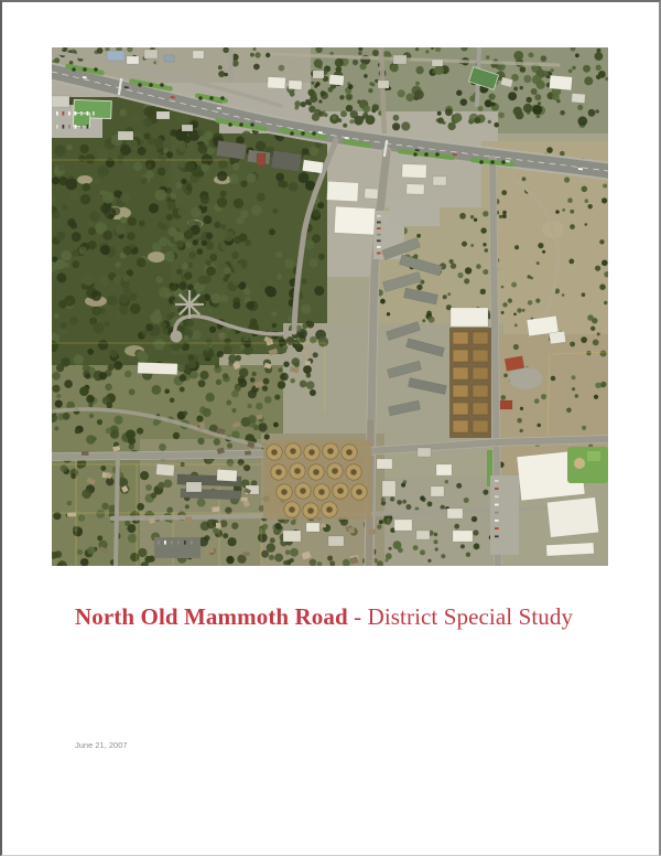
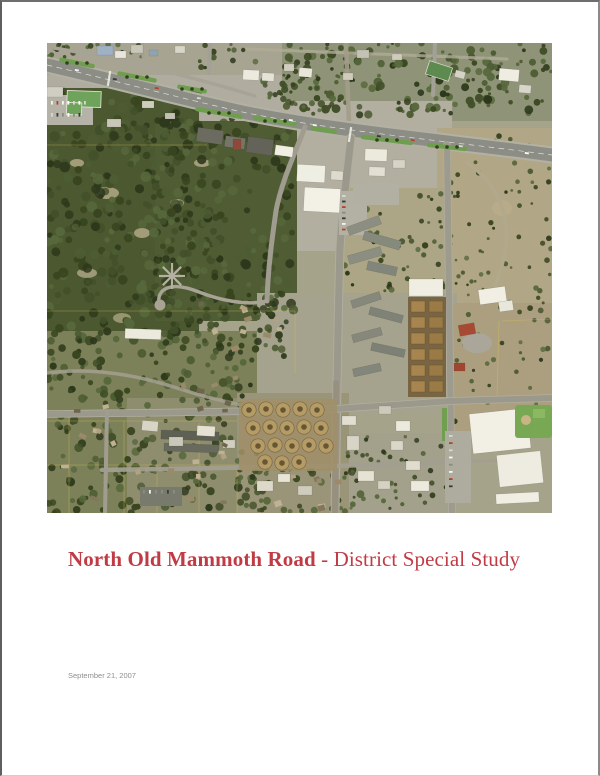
  North Old Mammoth Road - District Special Study
- June 21, 2007
+ September 21, 2007
